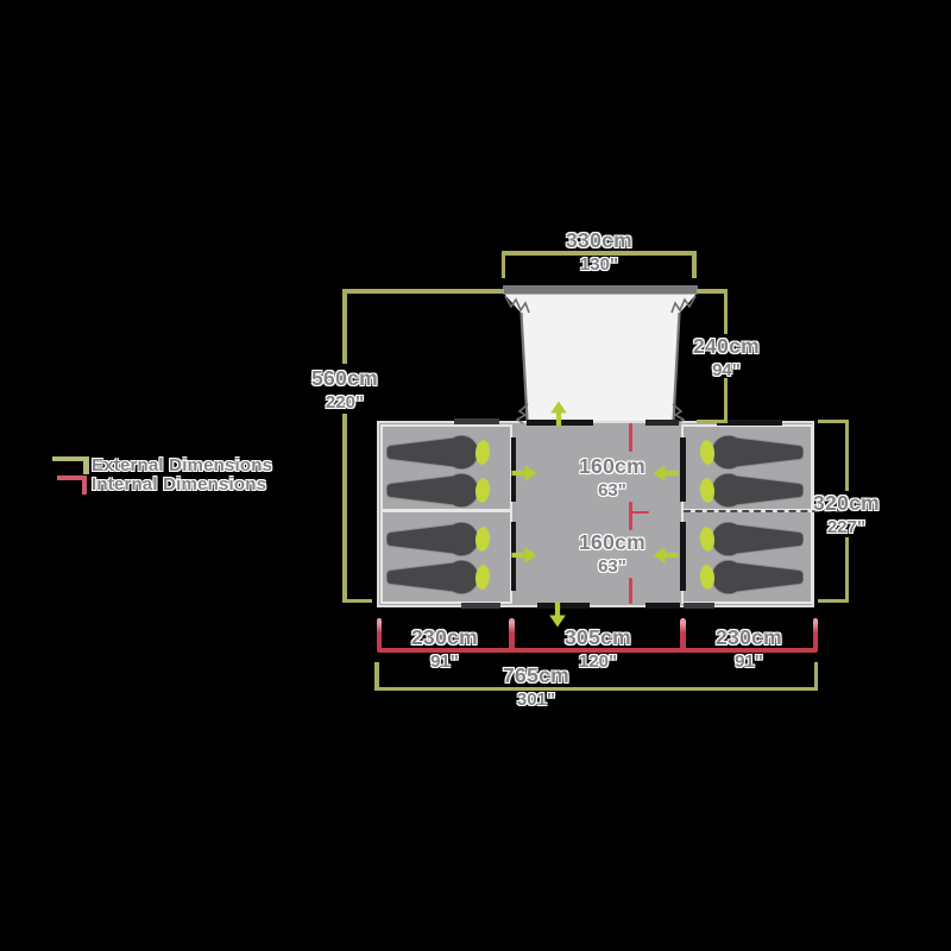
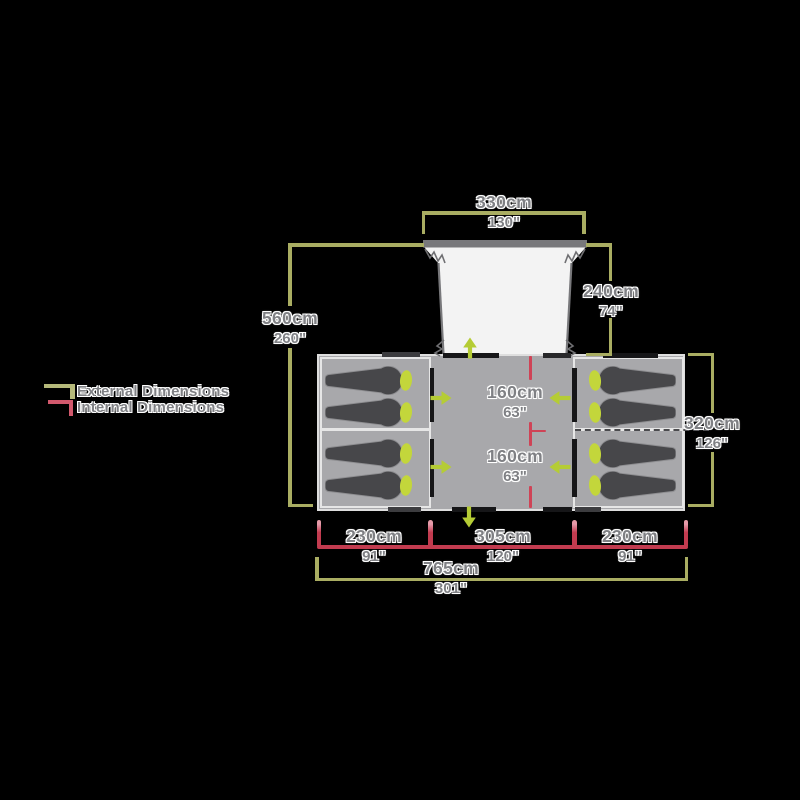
  External Dimensions
  Internal Dimensions
  330cm
  130"
  560cm
- 220"
+ 260"
  240cm
- 94"
+ 74"
  320cm
- 227"
+ 126"
  160cm
  63"
  160cm
  63"
  230cm
  91"
  305cm
  120"
  230cm
  91"
  765cm
  301"
